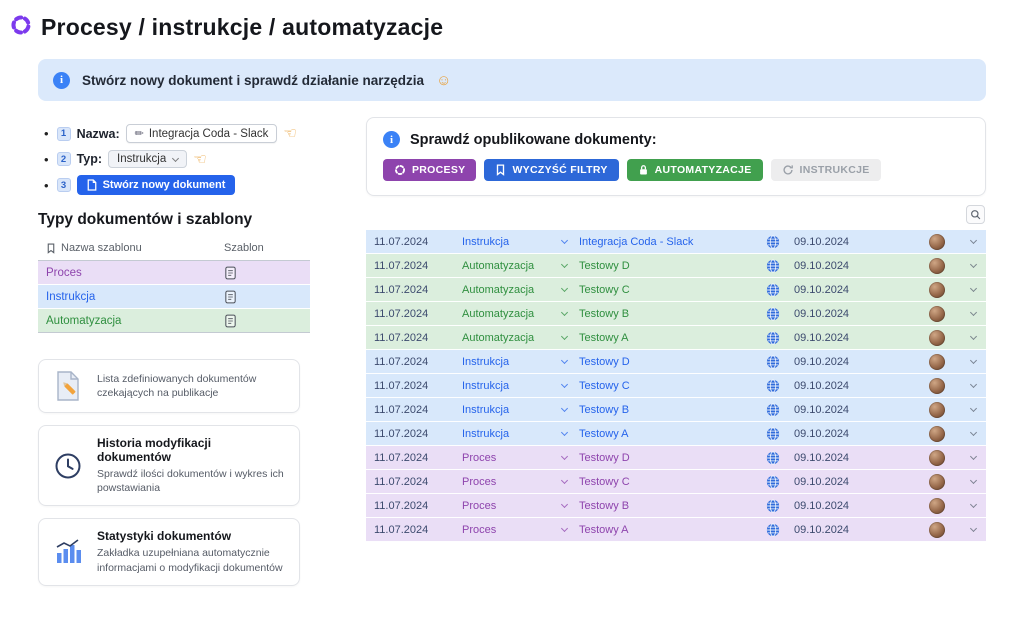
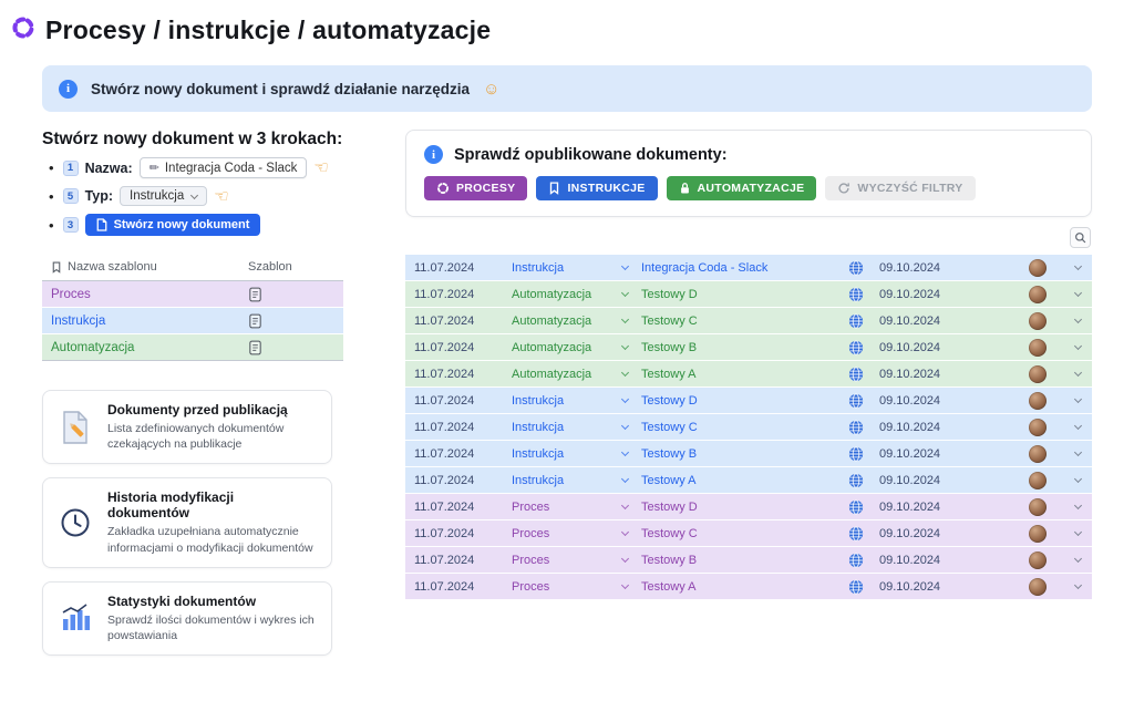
  Procesy / instrukcje / automatyzacje
  i
  Stwórz nowy dokument i sprawdź działanie narzędzia
  ☺
+ Stwórz nowy dokument w 3 krokach:
  •
  1
  Nazwa:
  ✏
  Integracja Coda - Slack
  ☜
  •
- 2
+ 5
  Typ:
  Instrukcja
  ☜
  •
  3
  Stwórz nowy dokument
- Typy dokumentów i szablony
  Nazwa szablonu
  Szablon
  Proces
  Instrukcja
  Automatyzacja
+ Dokumenty przed publikacją
  Lista zdefiniowanych dokumentów czekających na publikacje
  Historia modyfikacji dokumentów
- Sprawdź ilości dokumentów i wykres ich powstawiania
+ Zakładka uzupełniana automatycznie informacjami o modyfikacji dokumentów
  Statystyki dokumentów
- Zakładka uzupełniana automatycznie informacjami o modyfikacji dokumentów
+ Sprawdź ilości dokumentów i wykres ich powstawiania
  i
  Sprawdź opublikowane dokumenty:
  PROCESY
- WYCZYŚĆ FILTRY
+ INSTRUKCJE
  AUTOMATYZACJE
- INSTRUKCJE
+ WYCZYŚĆ FILTRY
  11.07.2024
  Instrukcja
  Integracja Coda - Slack
  09.10.2024
  11.07.2024
  Automatyzacja
  Testowy D
  09.10.2024
  11.07.2024
  Automatyzacja
  Testowy C
  09.10.2024
  11.07.2024
  Automatyzacja
  Testowy B
  09.10.2024
  11.07.2024
  Automatyzacja
  Testowy A
  09.10.2024
  11.07.2024
  Instrukcja
  Testowy D
  09.10.2024
  11.07.2024
  Instrukcja
  Testowy C
  09.10.2024
  11.07.2024
  Instrukcja
  Testowy B
  09.10.2024
  11.07.2024
  Instrukcja
  Testowy A
  09.10.2024
  11.07.2024
  Proces
  Testowy D
  09.10.2024
  11.07.2024
  Proces
  Testowy C
  09.10.2024
  11.07.2024
  Proces
  Testowy B
  09.10.2024
  11.07.2024
  Proces
  Testowy A
  09.10.2024
